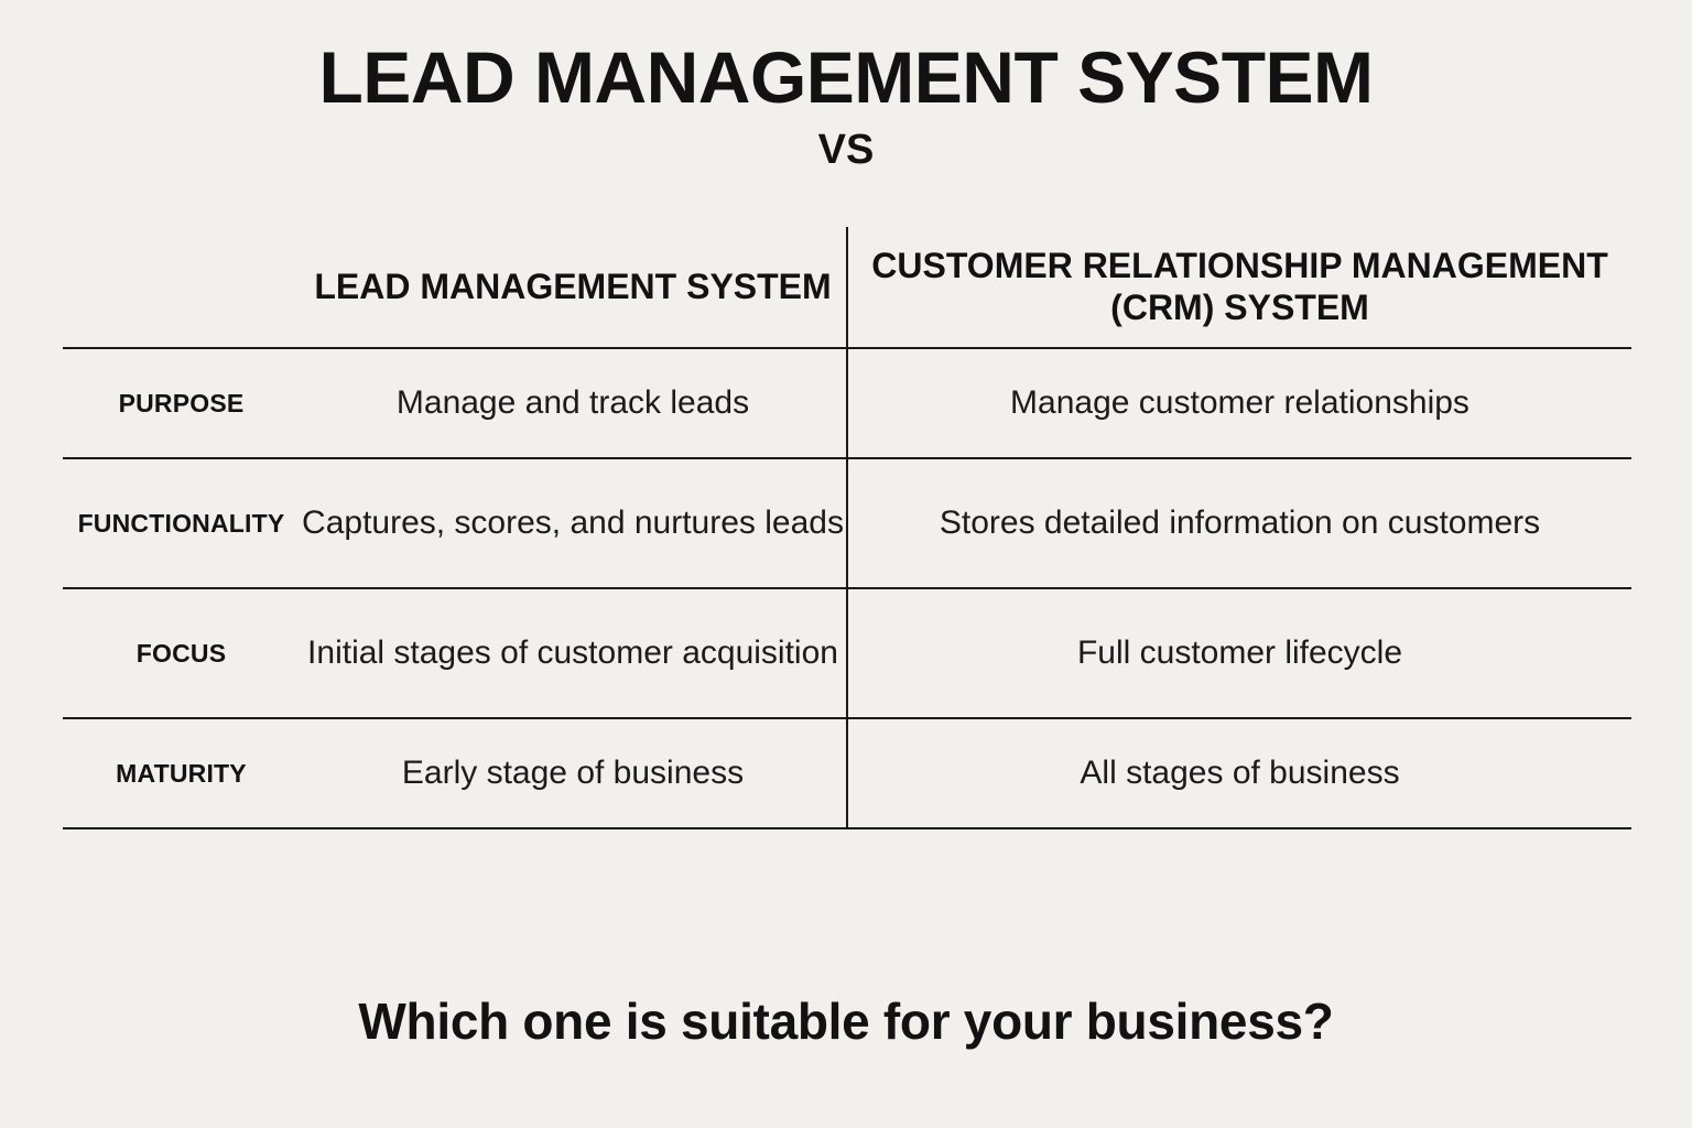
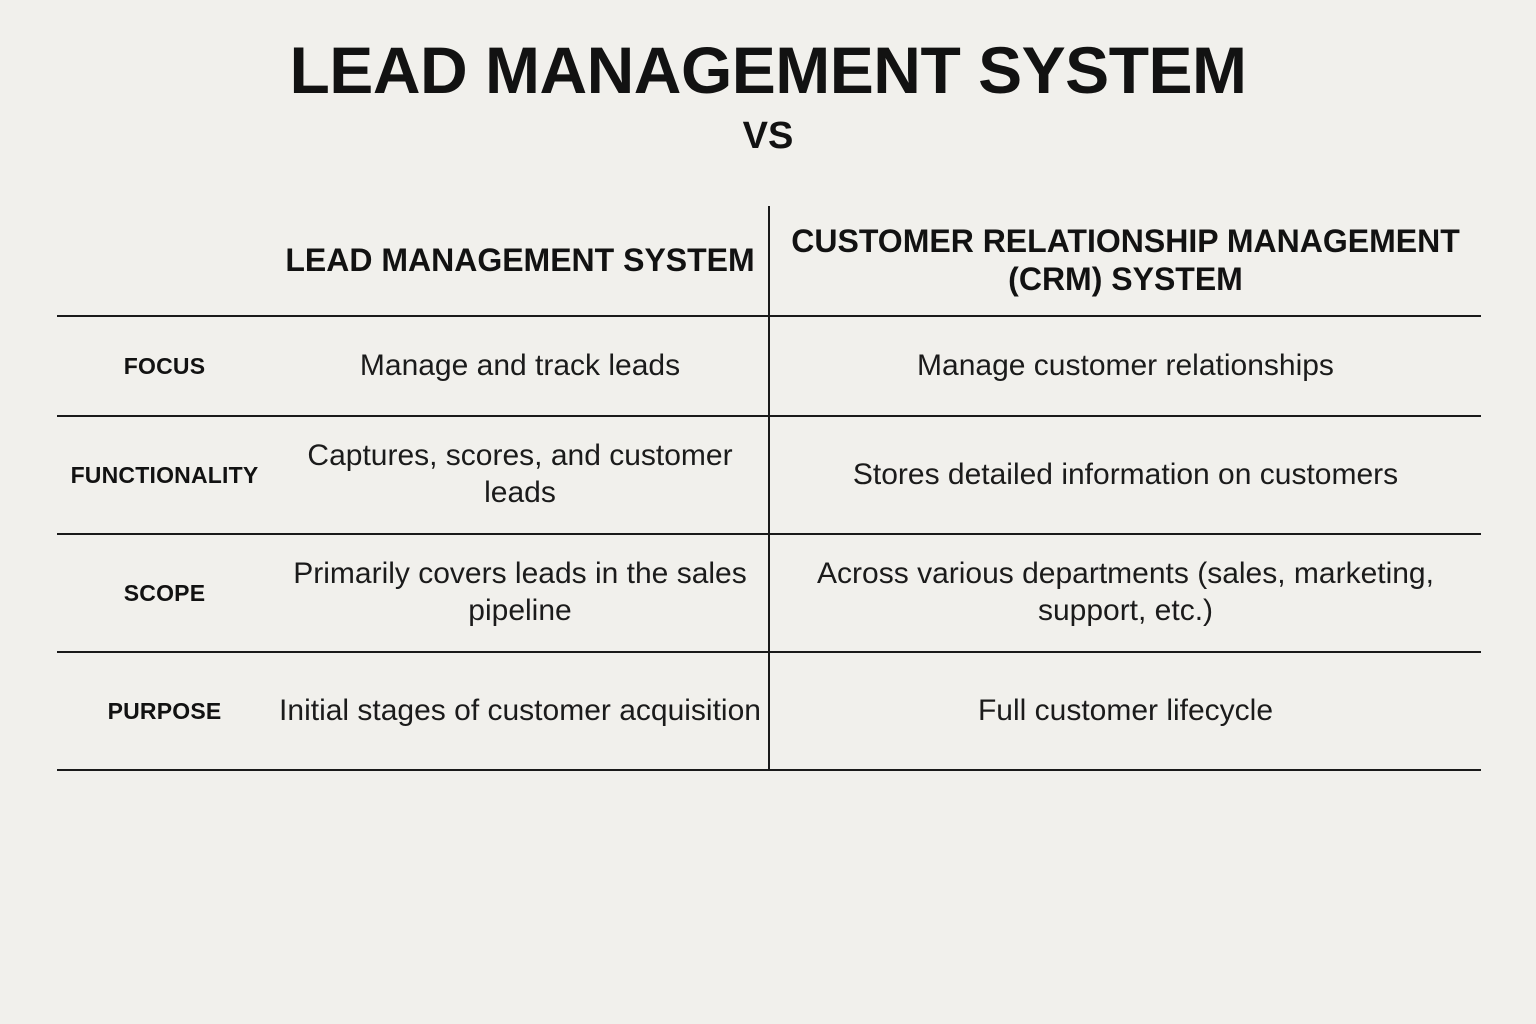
  LEAD MANAGEMENT SYSTEM
  VS
  	LEAD MANAGEMENT SYSTEM	CUSTOMER RELATIONSHIP MANAGEMENT (CRM) SYSTEM
- PURPOSE	Manage and track leads	Manage customer relationships
+ FOCUS	Manage and track leads	Manage customer relationships
- FUNCTIONALITY	Captures, scores, and nurtures leads	Stores detailed information on customers
+ FUNCTIONALITY	Captures, scores, and customer leads	Stores detailed information on customers
+ SCOPE	Primarily covers leads in the sales pipeline	Across various departments (sales, marketing, support, etc.)
- FOCUS	Initial stages of customer acquisition	Full customer lifecycle
+ PURPOSE	Initial stages of customer acquisition	Full customer lifecycle
- MATURITY	Early stage of business	All stages of business
- Which one is suitable for your business?
